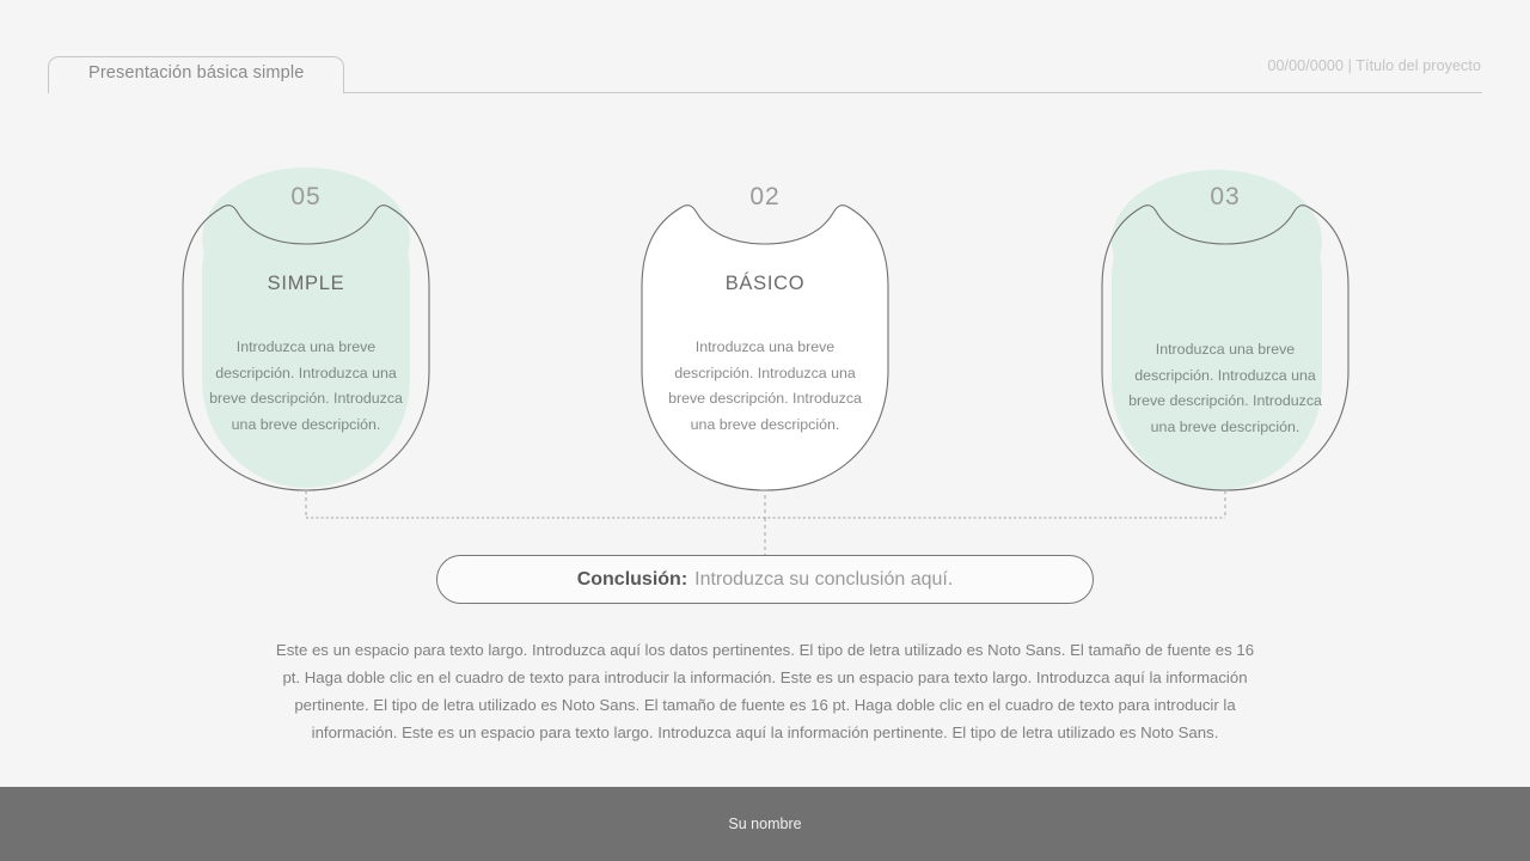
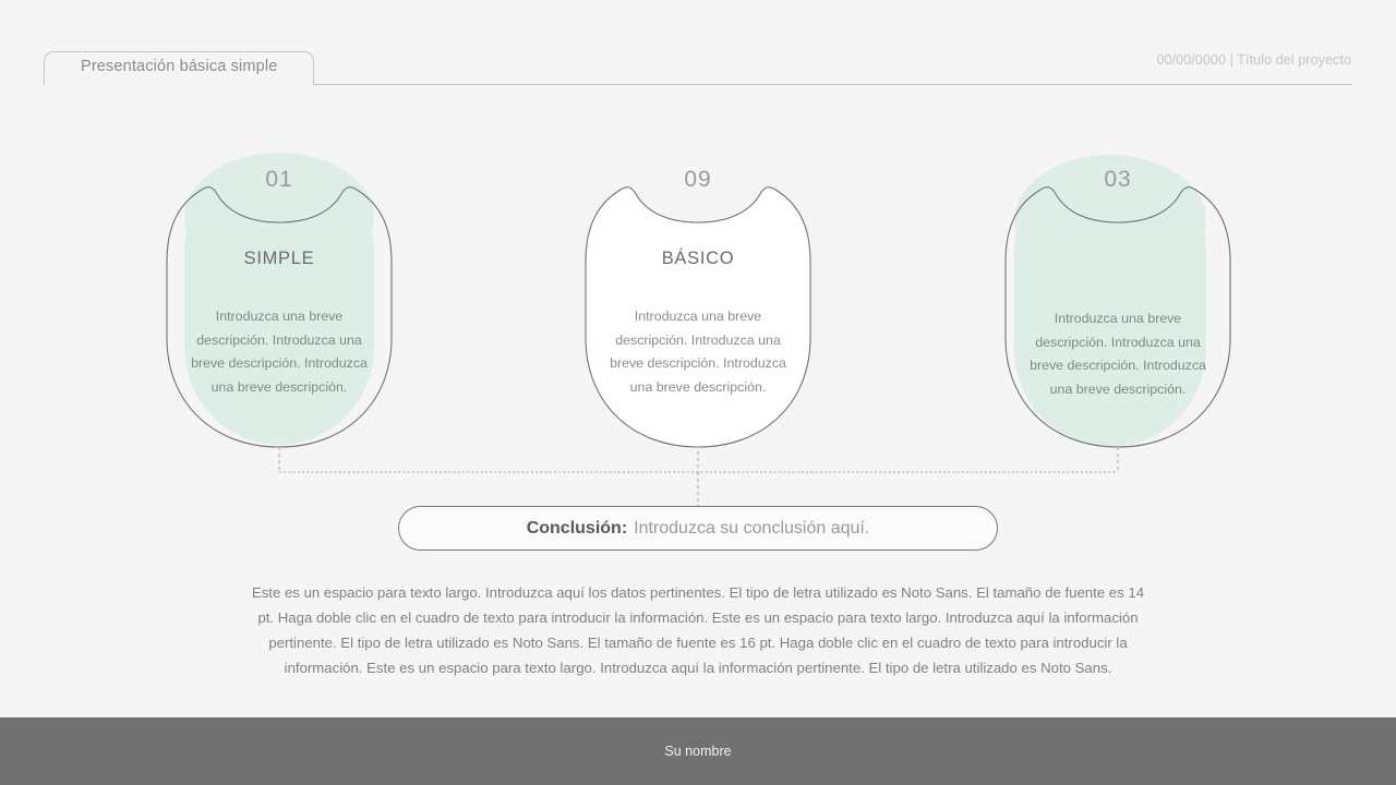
  Presentación básica simple
  00/00/0000 | Título del proyecto
- 05
+ 01
  SIMPLE
  Introduzca una breve descripción. Introduzca una breve descripción. Introduzca una breve descripción.
- 02
+ 09
  BÁSICO
  Introduzca una breve descripción. Introduzca una breve descripción. Introduzca una breve descripción.
  03
  Introduzca una breve descripción. Introduzca una breve descripción. Introduzca una breve descripción.
  Conclusión:
  Introduzca su conclusión aquí.
- Este es un espacio para texto largo. Introduzca aquí los datos pertinentes. El tipo de letra utilizado es Noto Sans. El tamaño de fuente es 16 pt. Haga doble clic en el cuadro de texto para introducir la información. Este es un espacio para texto largo. Introduzca aquí la información pertinente. El tipo de letra utilizado es Noto Sans. El tamaño de fuente es 16 pt. Haga doble clic en el cuadro de texto para introducir la información. Este es un espacio para texto largo. Introduzca aquí la información pertinente. El tipo de letra utilizado es Noto Sans.
+ Este es un espacio para texto largo. Introduzca aquí los datos pertinentes. El tipo de letra utilizado es Noto Sans. El tamaño de fuente es 14 pt. Haga doble clic en el cuadro de texto para introducir la información. Este es un espacio para texto largo. Introduzca aquí la información pertinente. El tipo de letra utilizado es Noto Sans. El tamaño de fuente es 16 pt. Haga doble clic en el cuadro de texto para introducir la información. Este es un espacio para texto largo. Introduzca aquí la información pertinente. El tipo de letra utilizado es Noto Sans.
  Su nombre
